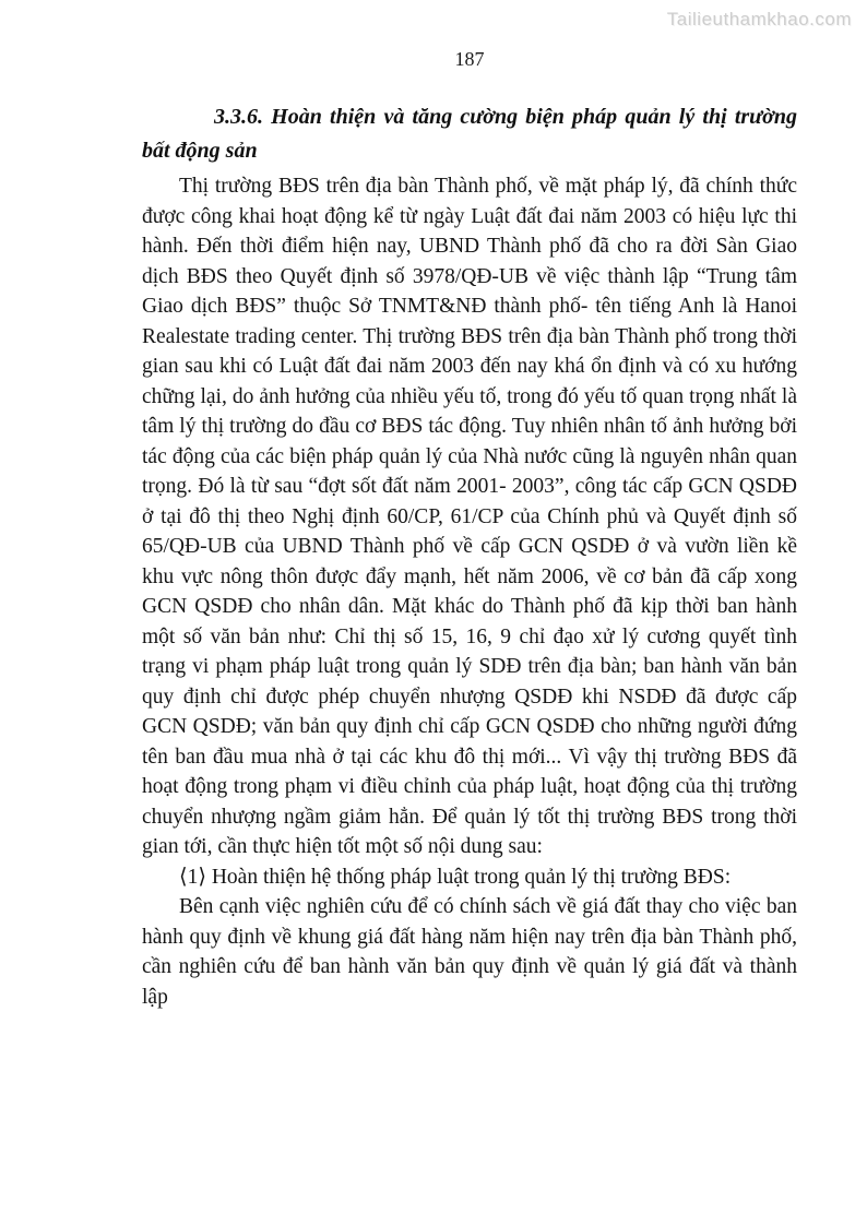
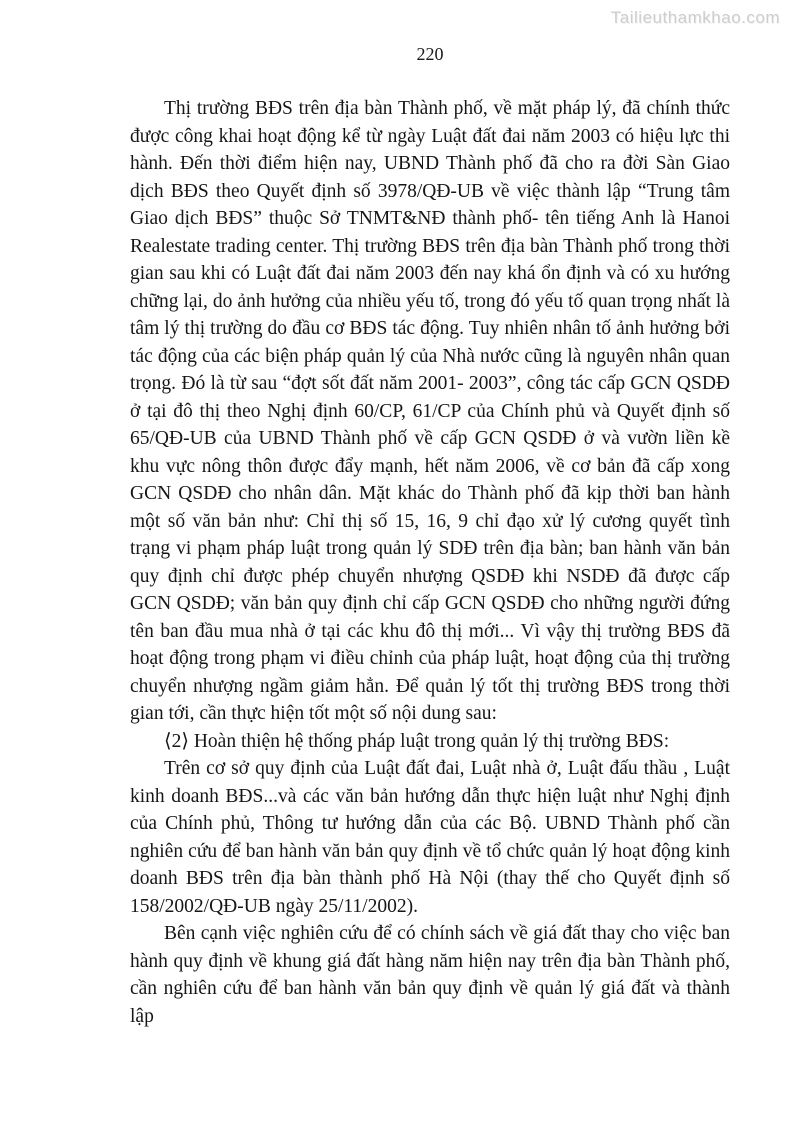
  Tailieuthamkhao.com
- 187
+ 220
- 3.3.6. Hoàn thiện và tăng cường biện pháp quản lý thị trường bất động sản
  Thị trường BĐS trên địa bàn Thành phố, về mặt pháp lý, đã chính thức được công khai hoạt động kể từ ngày Luật đất đai năm 2003 có hiệu lực thi hành. Đến thời điểm hiện nay, UBND Thành phố đã cho ra đời Sàn Giao dịch BĐS theo Quyết định số 3978/QĐ-UB về việc thành lập “Trung tâm Giao dịch BĐS” thuộc Sở TNMT&NĐ thành phố- tên tiếng Anh là Hanoi Realestate trading center. Thị trường BĐS trên địa bàn Thành phố trong thời gian sau khi có Luật đất đai năm 2003 đến nay khá ổn định và có xu hướng chững lại, do ảnh hưởng của nhiều yếu tố, trong đó yếu tố quan trọng nhất là tâm lý thị trường do đầu cơ BĐS tác động. Tuy nhiên nhân tố ảnh hưởng bởi tác động của các biện pháp quản lý của Nhà nước cũng là nguyên nhân quan trọng. Đó là từ sau “đợt sốt đất năm 2001- 2003”, công tác cấp GCN QSDĐ ở tại đô thị theo Nghị định 60/CP, 61/CP của Chính phủ và Quyết định số 65/QĐ-UB của UBND Thành phố về cấp GCN QSDĐ ở và vườn liền kề khu vực nông thôn được đẩy mạnh, hết năm 2006, về cơ bản đã cấp xong GCN QSDĐ cho nhân dân. Mặt khác do Thành phố đã kịp thời ban hành một số văn bản như: Chỉ thị số 15, 16, 9 chỉ đạo xử lý cương quyết tình trạng vi phạm pháp luật trong quản lý SDĐ trên địa bàn; ban hành văn bản quy định chỉ được phép chuyển nhượng QSDĐ khi NSDĐ đã được cấp GCN QSDĐ; văn bản quy định chỉ cấp GCN QSDĐ cho những người đứng tên ban đầu mua nhà ở tại các khu đô thị mới... Vì vậy thị trường BĐS đã hoạt động trong phạm vi điều chỉnh của pháp luật, hoạt động của thị trường chuyển nhượng ngầm giảm hẳn. Để quản lý tốt thị trường BĐS trong thời gian tới, cần thực hiện tốt một số nội dung sau:
- ⟨1⟩ Hoàn thiện hệ thống pháp luật trong quản lý thị trường BĐS:
+ ⟨2⟩ Hoàn thiện hệ thống pháp luật trong quản lý thị trường BĐS:
+ Trên cơ sở quy định của Luật đất đai, Luật nhà ở, Luật đấu thầu , Luật kinh doanh BĐS...và các văn bản hướng dẫn thực hiện luật như Nghị định của Chính phủ, Thông tư hướng dẫn của các Bộ. UBND Thành phố cần nghiên cứu để ban hành văn bản quy định về tổ chức quản lý hoạt động kinh doanh BĐS trên địa bàn thành phố Hà Nội (thay thế cho Quyết định số 158/2002/QĐ-UB ngày 25/11/2002).
  Bên cạnh việc nghiên cứu để có chính sách về giá đất thay cho việc ban hành quy định về khung giá đất hàng năm hiện nay trên địa bàn Thành phố, cần nghiên cứu để ban hành văn bản quy định về quản lý giá đất và thành lập
